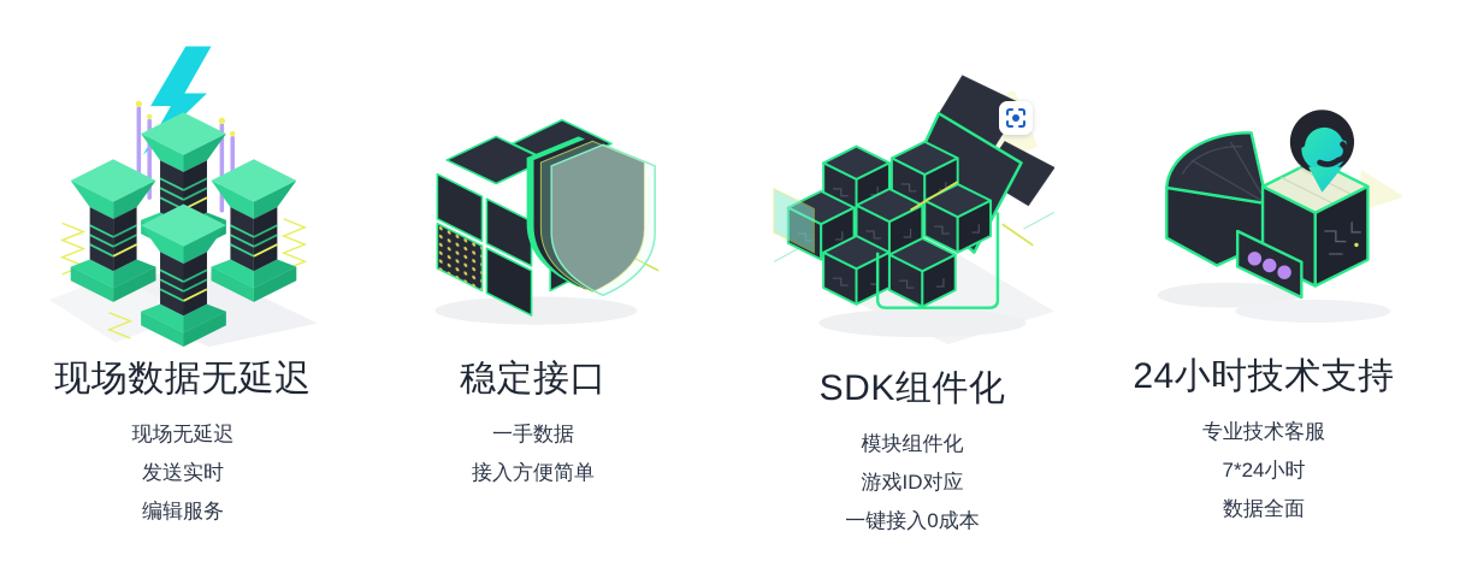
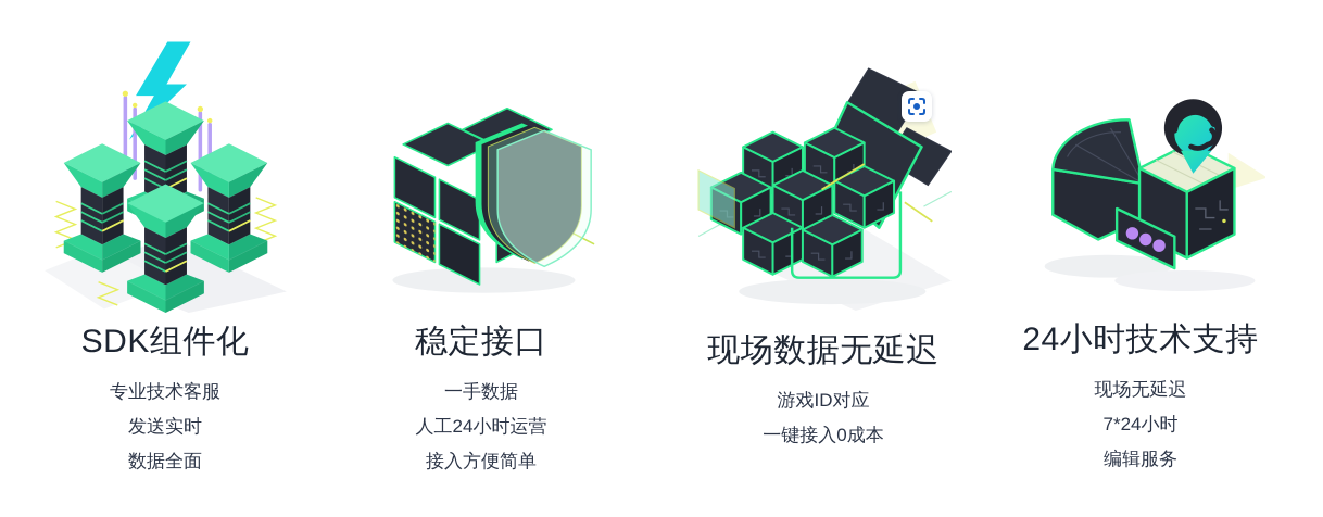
- 现场数据无延迟
+ SDK组件化
- 现场无延迟
+ 专业技术客服
  发送实时
- 编辑服务
+ 数据全面
  稳定接口
  一手数据
+ 人工24小时运营
  接入方便简单
- SDK组件化
+ 现场数据无延迟
- 模块组件化
  游戏ID对应
  一键接入0成本
  24小时技术支持
- 专业技术客服
+ 现场无延迟
  7*24小时
- 数据全面
+ 编辑服务
